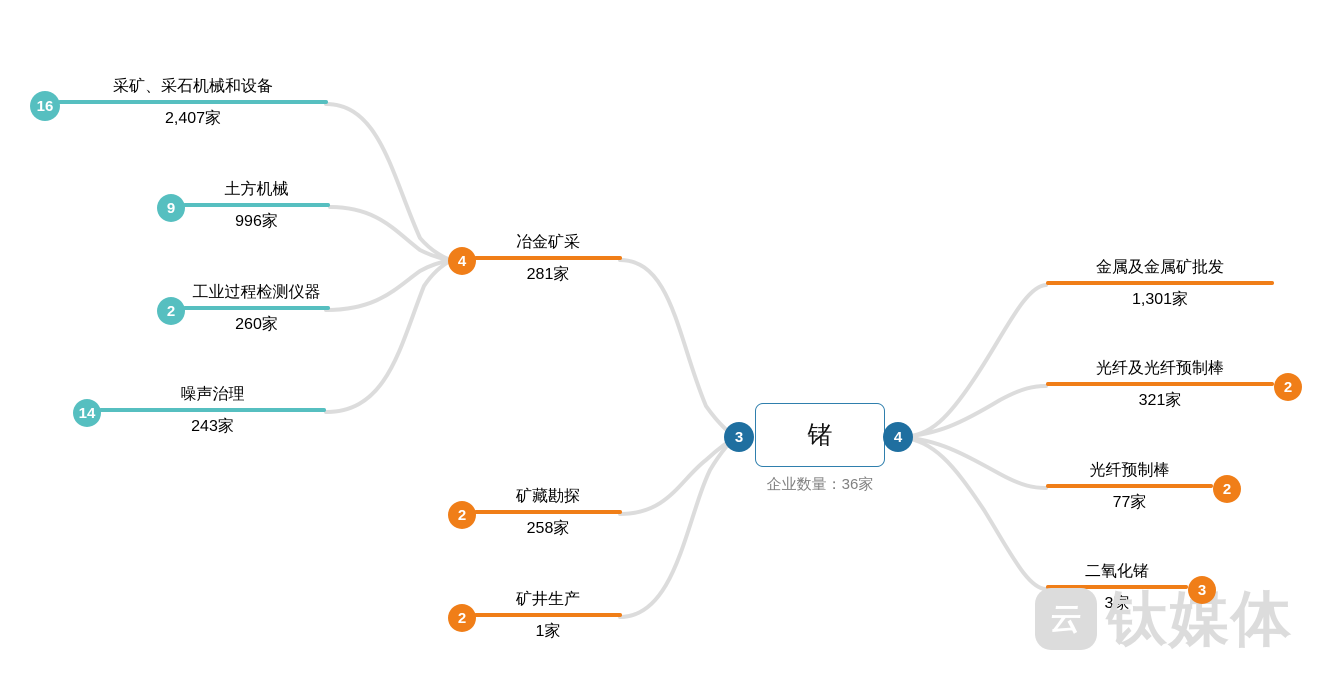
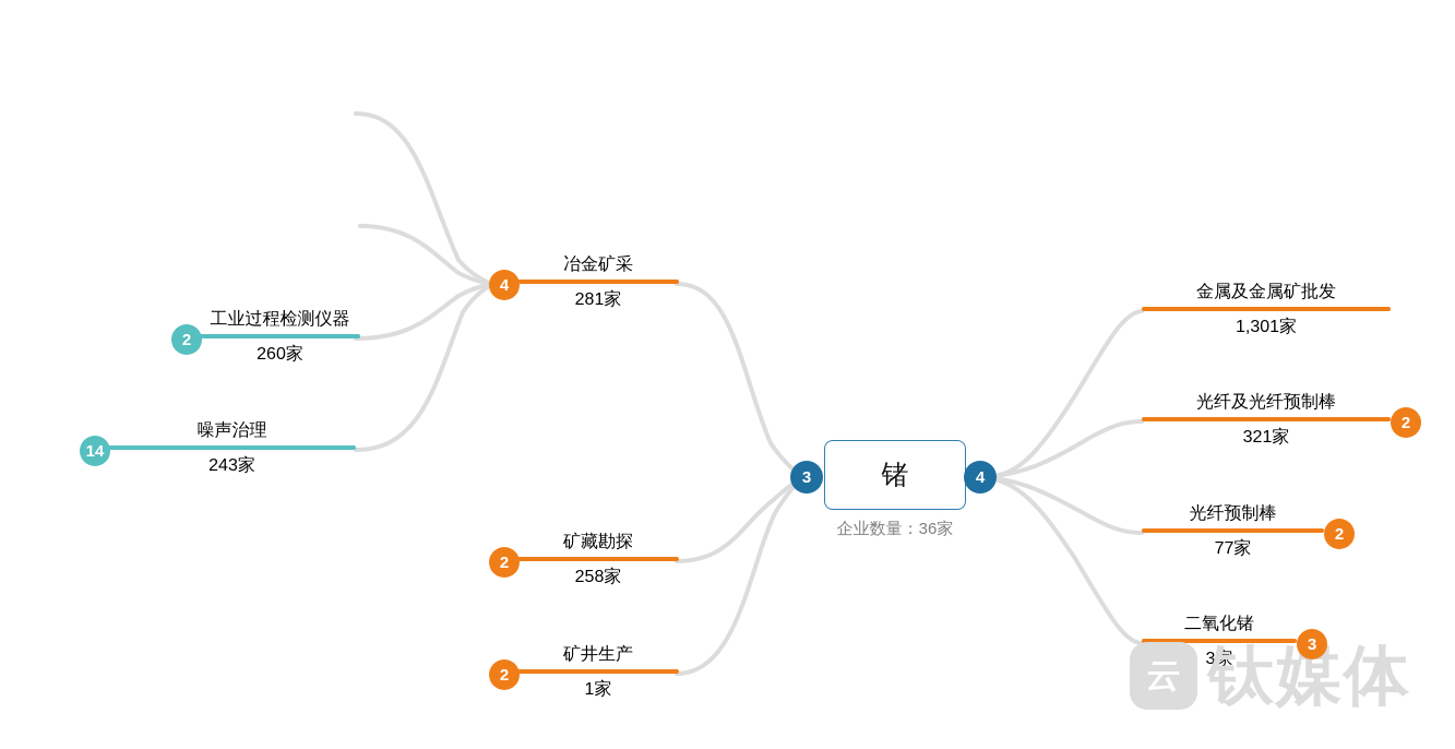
- 16
- 采矿、采石机械和设备
- 2,407家
- 9
- 土方机械
- 996家
  2
  工业过程检测仪器
  260家
  14
  噪声治理
  243家
  4
  冶金矿采
  281家
  2
  矿藏勘探
  258家
  2
  矿井生产
  1家
  3
  锗
  4
  企业数量：36家
  金属及金属矿批发
  1,301家
  光纤及光纤预制棒
  321家
  2
  光纤预制棒
  77家
  2
  二氧化锗
  3家
  3
  钛媒体
